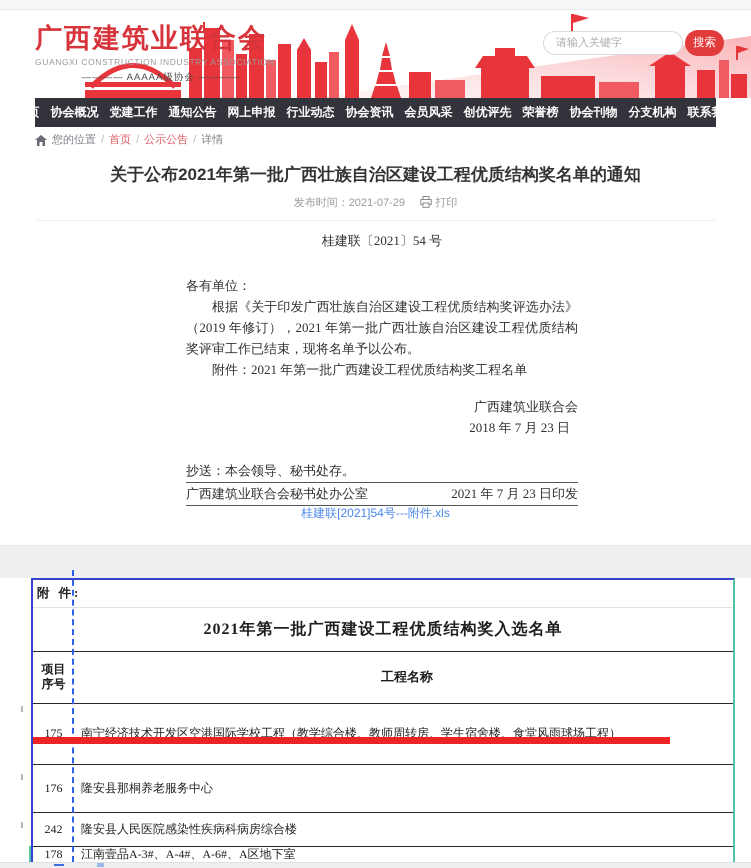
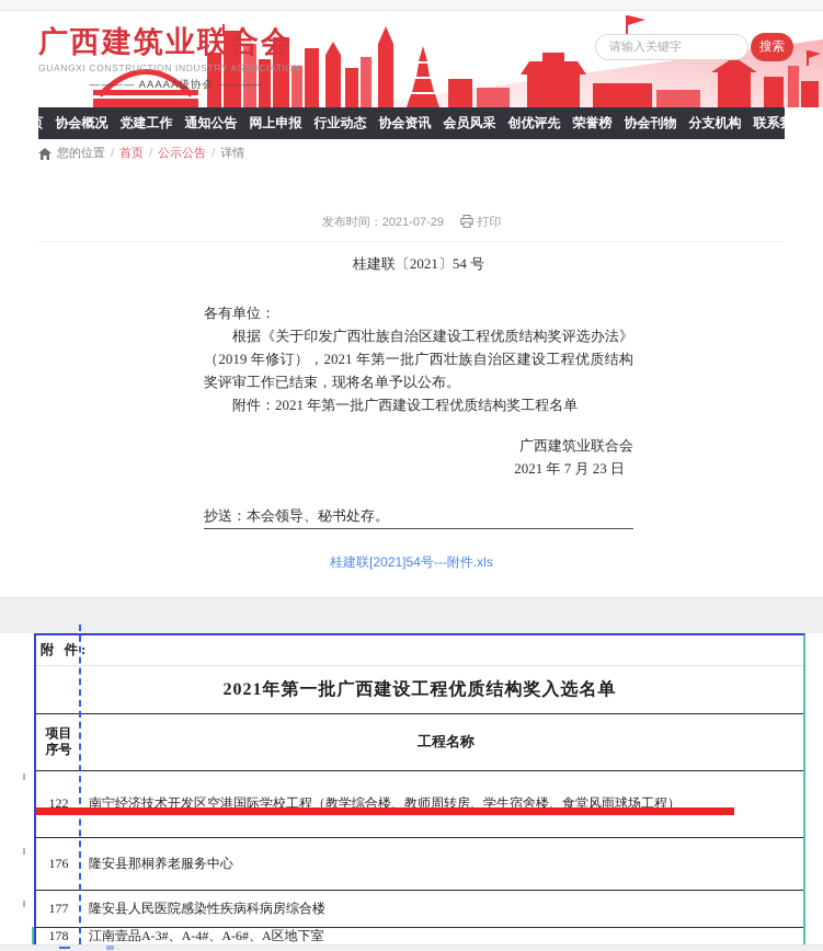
  广西建筑业联合会
  GUANGXI CONSTRUCTION INDUSTRY ASSOCIATION
  ———— AAAAA级协会 ————
  请输入关键字
  搜索
  首页
  协会概况
  党建工作
  通知公告
  网上申报
  行业动态
  协会资讯
  会员风采
  创优评先
  荣誉榜
  协会刊物
  分支机构
  联系我们
  您的位置
  /
  首页
  /
  公示公告
  /
  详情
- 关于公布2021年第一批广西壮族自治区建设工程优质结构奖名单的通知
  发布时间：2021-07-29 打印
  桂建联〔2021〕54 号
  各有单位：
  根据《关于印发广西壮族自治区建设工程优质结构奖评选办法》（2019 年修订），2021 年第一批广西壮族自治区建设工程优质结构奖评审工作已结束，现将名单予以公布。
  附件：2021 年第一批广西建设工程优质结构奖工程名单
  广西建筑业联合会
- 2018 年 7 月 23 日
+ 2021 年 7 月 23 日
  抄送：本会领导、秘书处存。
- 广西建筑业联合会秘书处办公室
- 2021 年 7 月 23 日印发
  桂建联[2021]54号---附件.xls
  附 件:
  2021年第一批广西建设工程优质结构奖入选名单
  项目
  序号
  工程名称
- 175
+ 122
  南宁经济技术开发区空港国际学校工程（教学综合楼、教师周转房、学生宿舍楼、食堂风雨球场工程）
  176
  隆安县那桐养老服务中心
- 242
+ 177
  隆安县人民医院感染性疾病科病房综合楼
  178
  江南壹品A-3#、A-4#、A-6#、A区地下室
